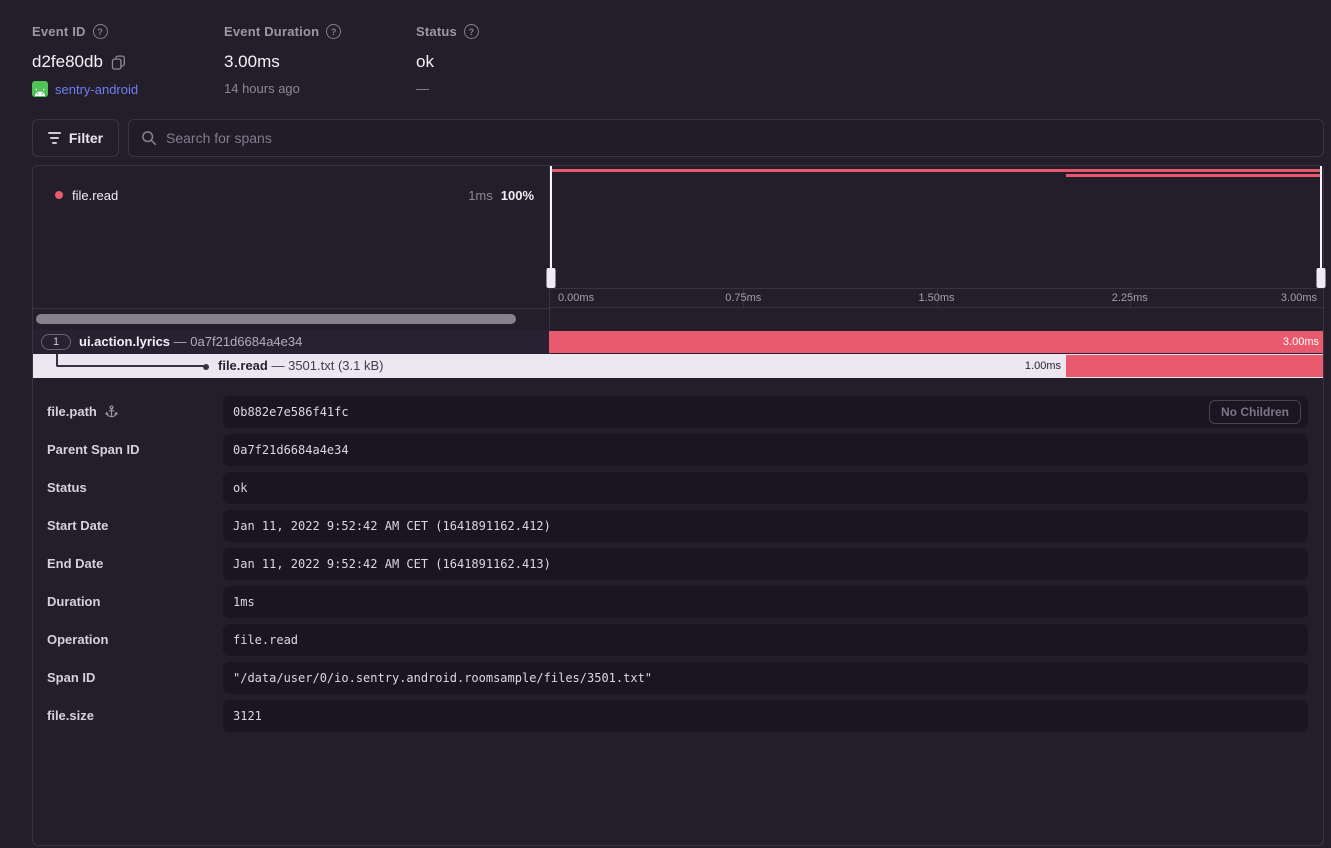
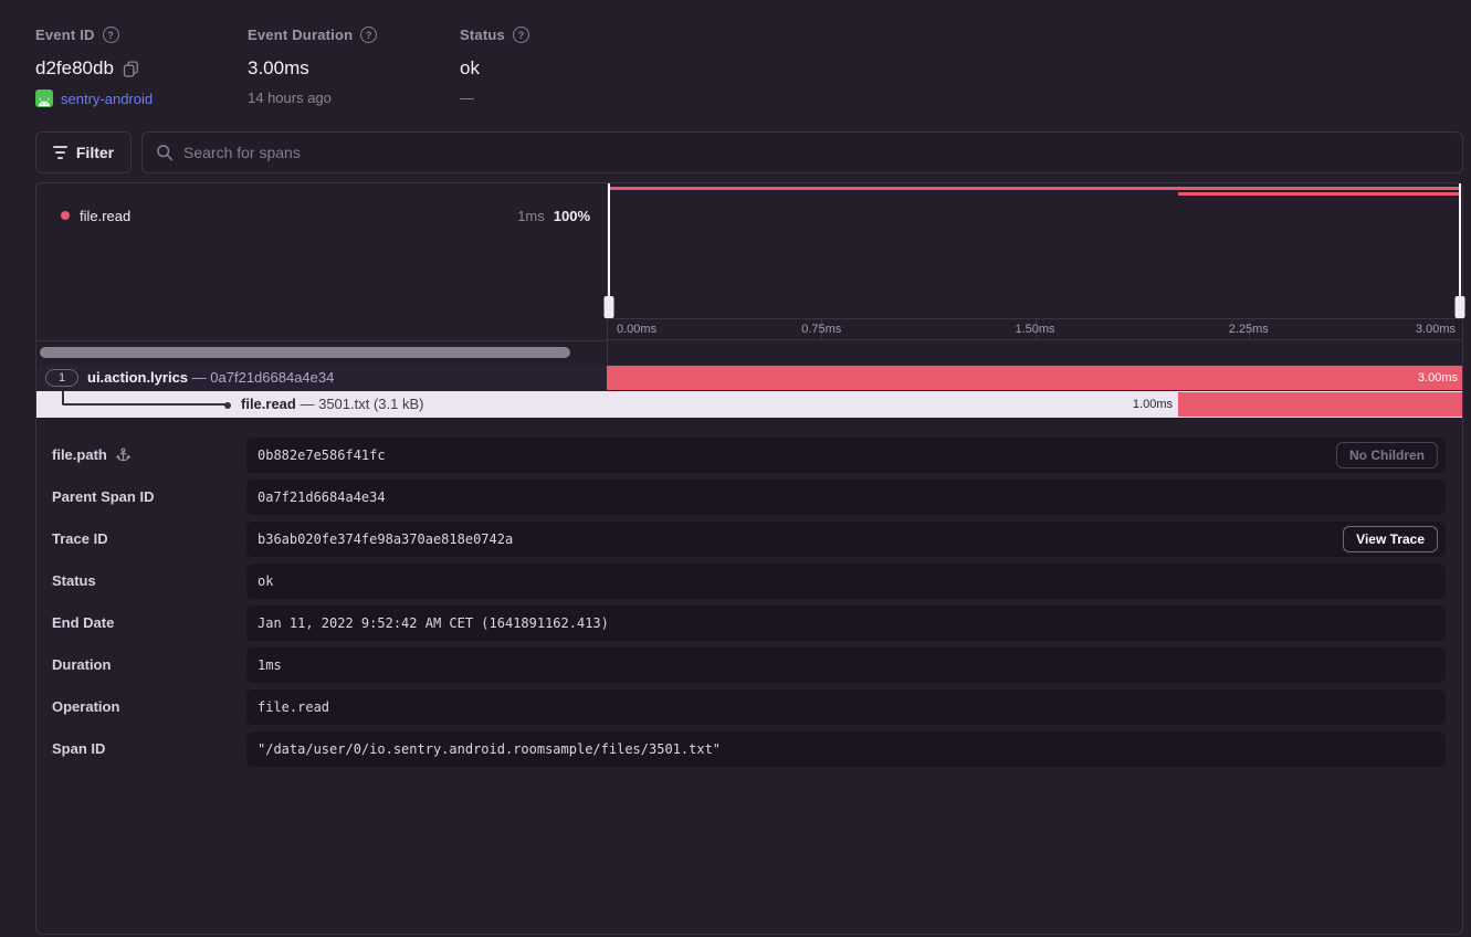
  Event ID
  ?
  d2fe80db
  sentry-android
  Event Duration
  ?
  3.00ms
  14 hours ago
  Status
  ?
  ok
  —
  Filter
  Search for spans
  file.read
  1ms
  100%
  0.00ms
  0.75ms
  1.50ms
  2.25ms
  3.00ms
  1
  ui.action.lyrics — 0a7f21d6684a4e34
  3.00ms
  file.read — 3501.txt (3.1 kB)
  1.00ms
  file.path
  0b882e7e586f41fc
  No Children
  Parent Span ID
  0a7f21d6684a4e34
+ Trace ID
+ b36ab020fe374fe98a370ae818e0742a
+ View Trace
  Status
  ok
- Start Date
- Jan 11, 2022 9:52:42 AM CET (1641891162.412)
  End Date
  Jan 11, 2022 9:52:42 AM CET (1641891162.413)
  Duration
  1ms
  Operation
  file.read
  Span ID
  "/data/user/0/io.sentry.android.roomsample/files/3501.txt"
- file.size
- 3121
